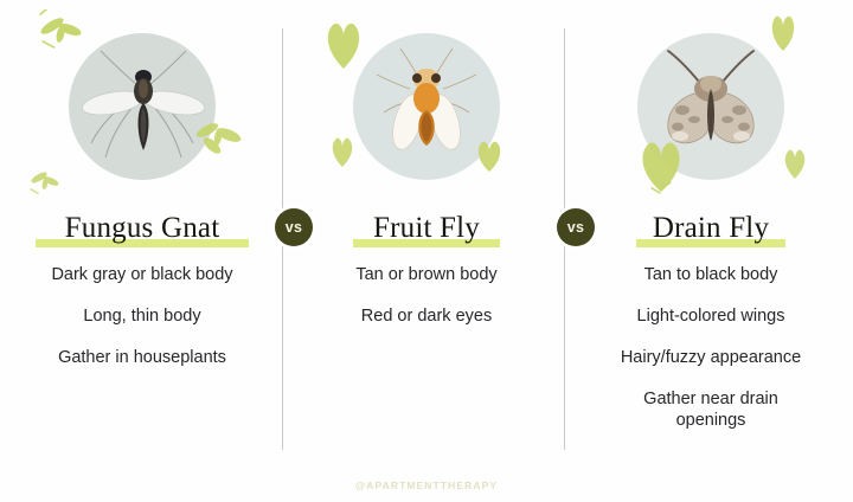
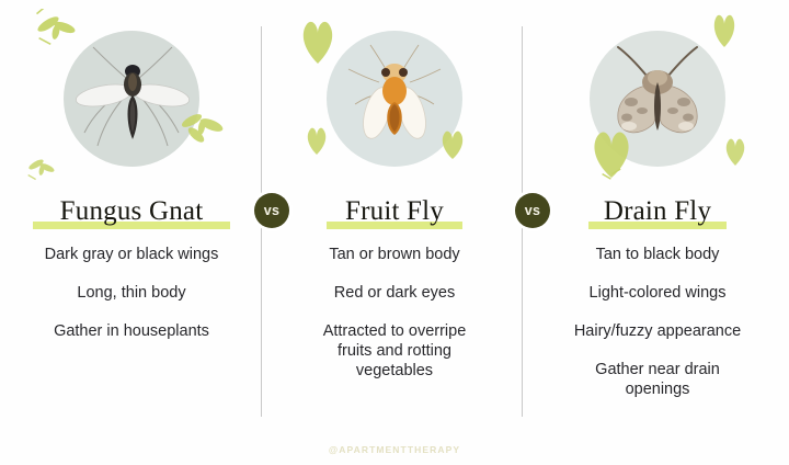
  vs
  vs
  Fungus Gnat
- Dark gray or black body
+ Dark gray or black wings
  Long, thin body
  Gather in houseplants
  Fruit Fly
  Tan or brown body
  Red or dark eyes
+ Attracted to overripe fruits and rotting vegetables
  Drain Fly
  Tan to black body
  Light-colored wings
  Hairy/fuzzy appearance
  Gather near drain openings
  @APARTMENTTHERAPY
